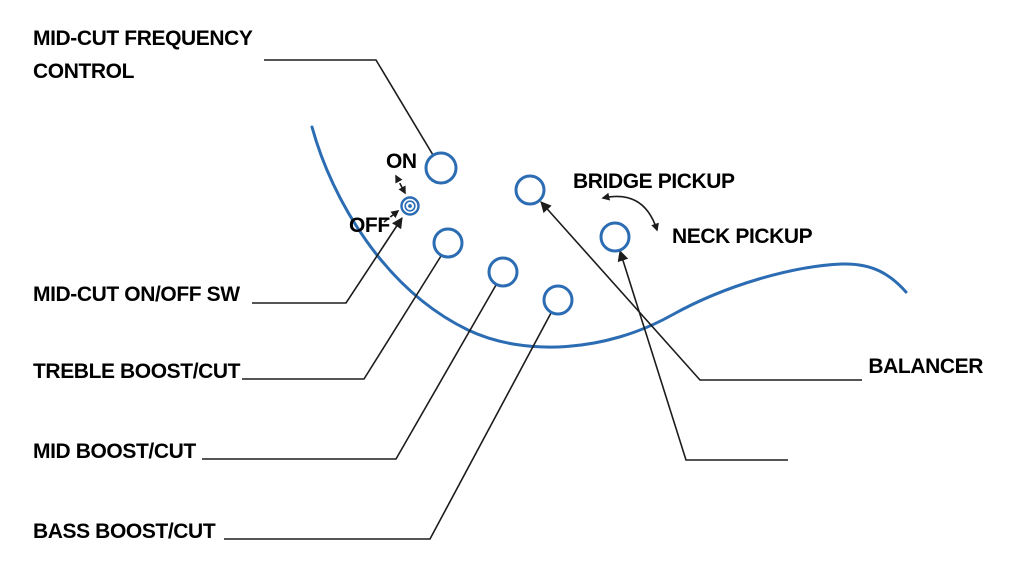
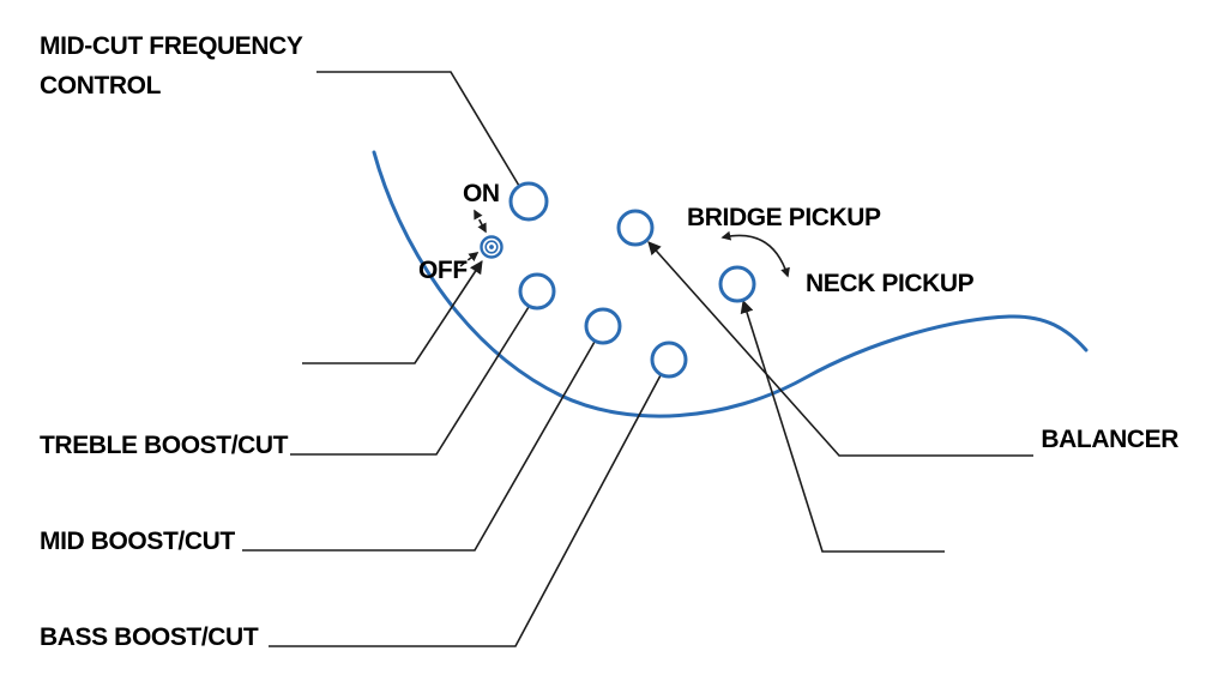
  MID-CUT FREQUENCY
  CONTROL
  ON
  OFF
- MID-CUT ON/OFF SW
  TREBLE BOOST/CUT
  MID BOOST/CUT
  BASS BOOST/CUT
  BRIDGE PICKUP
  NECK PICKUP
  BALANCER
